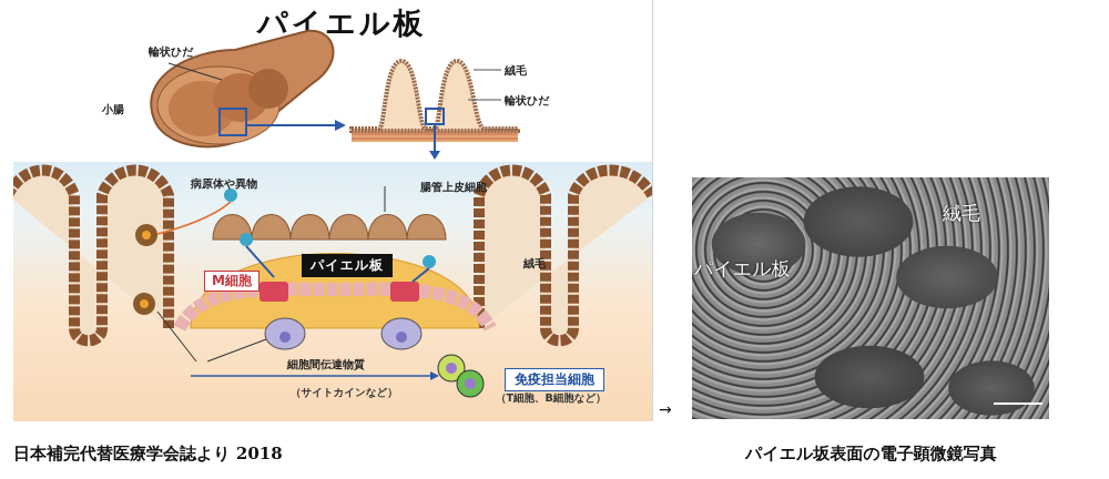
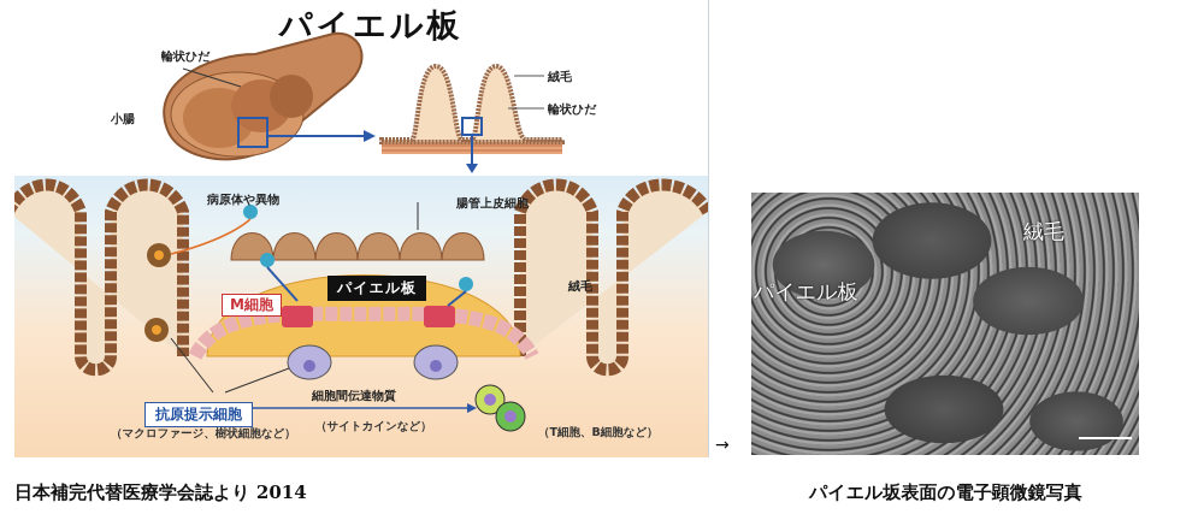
  パイエル板
  輪状ひだ
  小腸
  絨毛
  輪状ひだ
  病原体や異物
  腸管上皮細胞
  絨毛
  M細胞
  パイエル板
+ 抗原提示細胞
+ （マクロファージ、樹状細胞など）
  細胞間伝達物質
  （サイトカインなど）
- 免疫担当細胞
  （T細胞、B細胞など）
  →
  パイエル板
  絨毛
- 日本補完代替医療学会誌より 2018
+ 日本補完代替医療学会誌より 2014
  パイエル坂表面の電子顕微鏡写真
